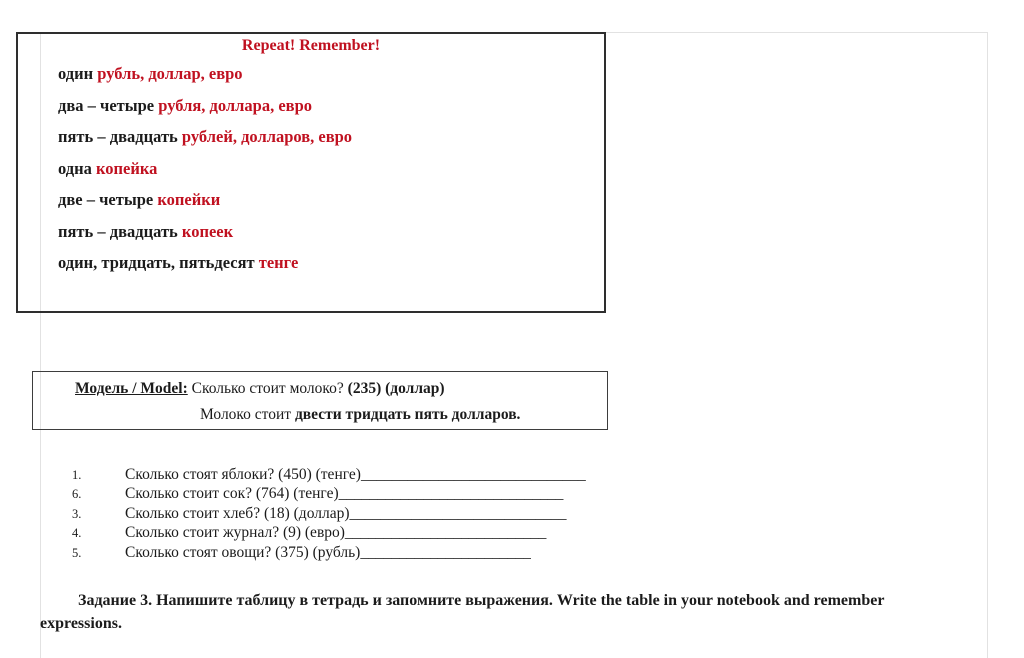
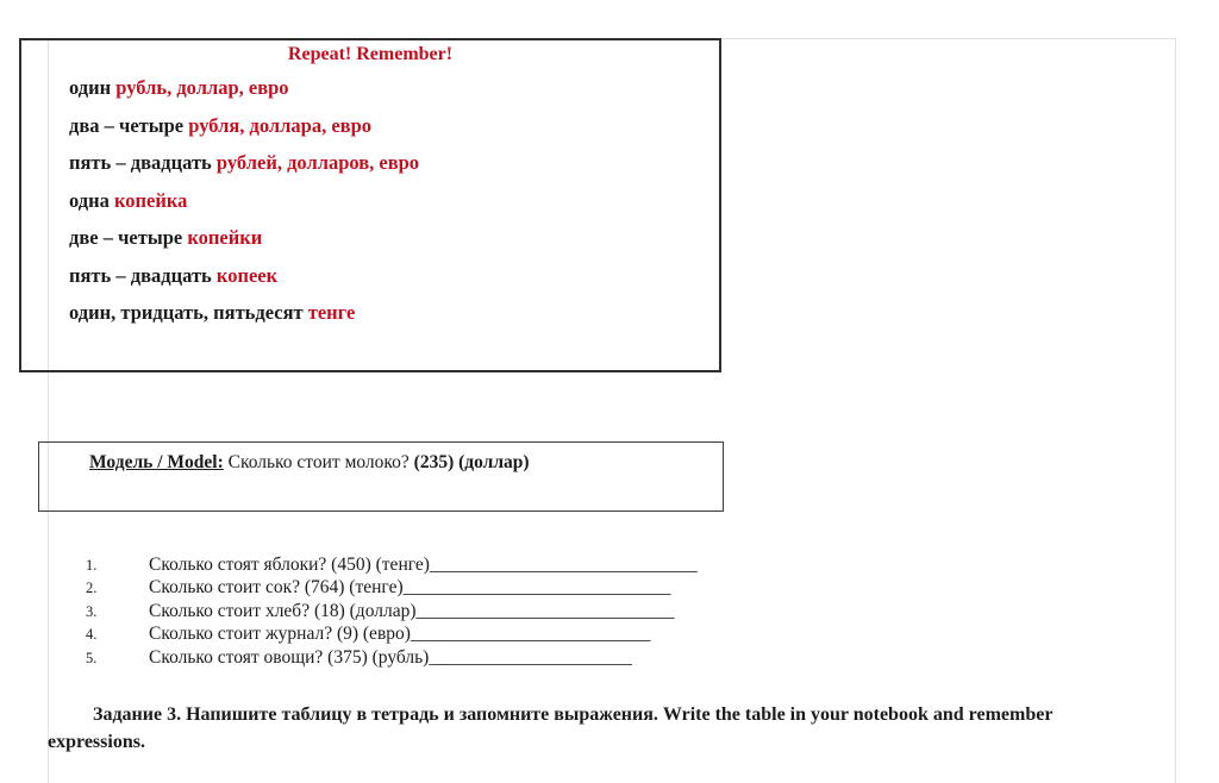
  Repeat! Remember!
  один рубль, доллар, евро
  два – четыре рубля, доллара, евро
  пять – двадцать рублей, долларов, евро
  одна копейка
  две – четыре копейки
  пять – двадцать копеек
  один, тридцать, пятьдесят тенге
  Модель / Model: Сколько стоит молоко? (235) (доллар)
- Молоко стоит двести тридцать пять долларов.
  1.
  Сколько стоят яблоки? (450) (тенге)_____________________________
- 6.
+ 2.
  Сколько стоит сок? (764) (тенге)_____________________________
  3.
  Сколько стоит хлеб? (18) (доллар)____________________________
  4.
  Сколько стоит журнал? (9) (евро)__________________________
  5.
  Сколько стоят овощи? (375) (рубль)______________________
  Задание 3. Напишите таблицу в тетрадь и запомните выражения. Write the table in your notebook and remember
  expressions.
